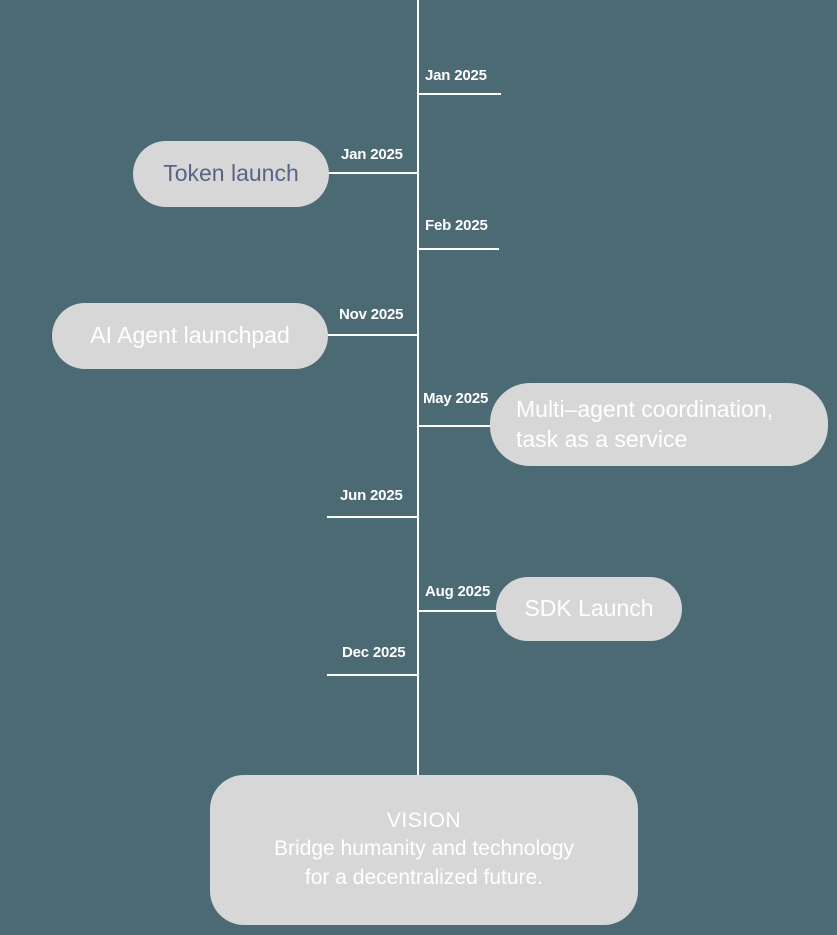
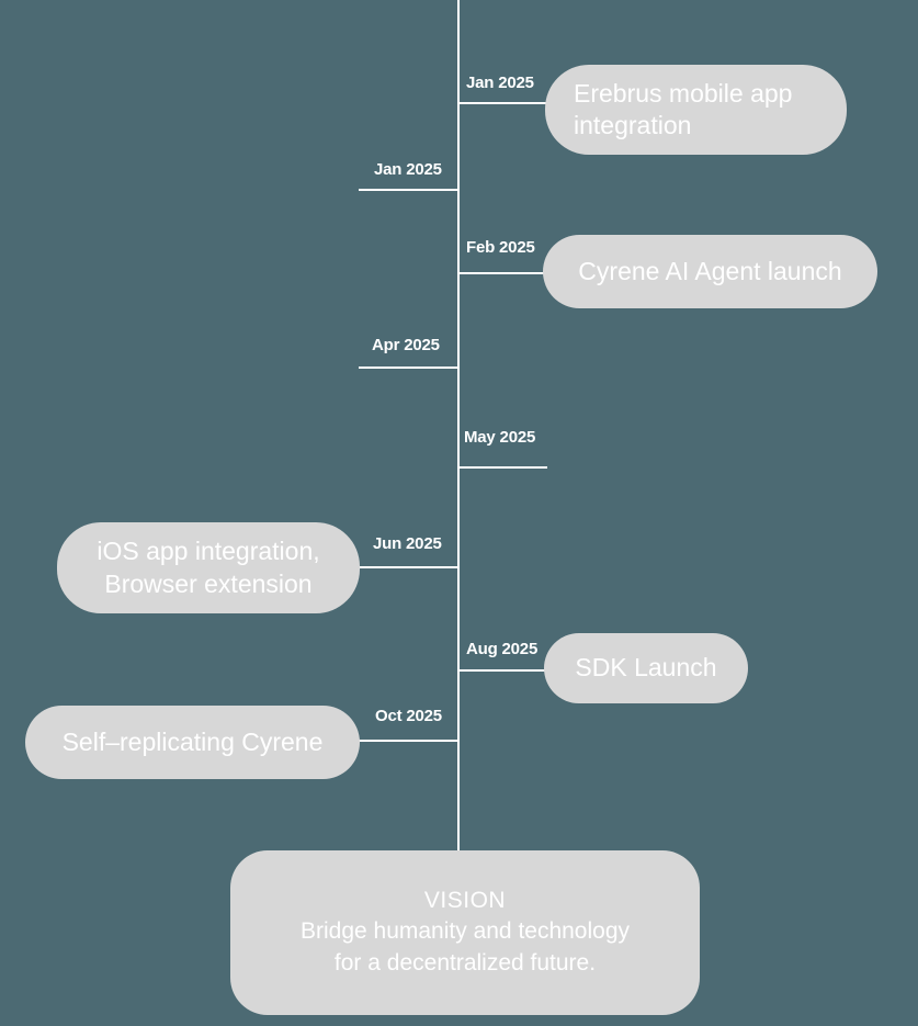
  Jan 2025
+ Erebrus mobile app
+ integration
  Jan 2025
- Token launch
  Feb 2025
+ Cyrene AI Agent launch
- Nov 2025
+ Apr 2025
- AI Agent launchpad
  May 2025
- Multi–agent coordination,
- task as a service
  Jun 2025
+ iOS app integration,
+ Browser extension
  Aug 2025
  SDK Launch
- Dec 2025
+ Oct 2025
+ Self–replicating Cyrene
  VISION
  Bridge humanity and technology
  for a decentralized future.
